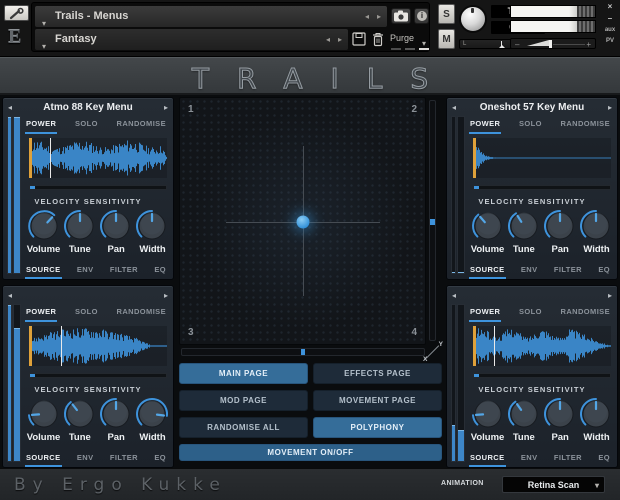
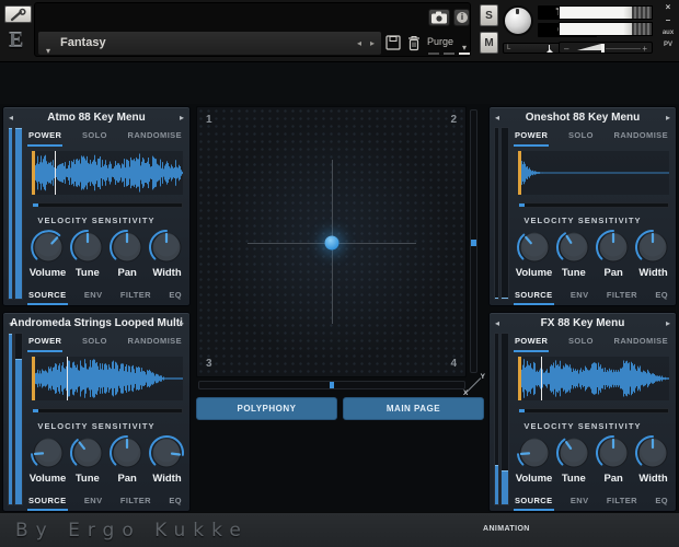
  E
- Trails - Menus
  Fantasy
  i
  Purge
  S
  M
  –
  +
  ×
  –
- TRAILS
  Atmo 88 Key Menu
  POWER
  SOLO
  RANDOMISE
  VELOCITY SENSITIVITY
  Volume
  Tune
  Pan
  Width
  SOURCE
  ENV
  FILTER
  EQ
- Oneshot 57 Key Menu
+ Oneshot 88 Key Menu
  POWER
  SOLO
  RANDOMISE
  VELOCITY SENSITIVITY
  Volume
  Tune
  Pan
  Width
  SOURCE
  ENV
  FILTER
  EQ
+ Andromeda Strings Looped Multi
  POWER
  SOLO
  RANDOMISE
  VELOCITY SENSITIVITY
  Volume
  Tune
  Pan
  Width
  SOURCE
  ENV
  FILTER
  EQ
+ FX 88 Key Menu
  POWER
  SOLO
  RANDOMISE
  VELOCITY SENSITIVITY
  Volume
  Tune
  Pan
  Width
  SOURCE
  ENV
  FILTER
  EQ
  1
  2
  3
  4
- MAIN PAGE
+ POLYPHONY
- EFFECTS PAGE
- MOD PAGE
- MOVEMENT PAGE
- RANDOMISE ALL
- POLYPHONY
+ MAIN PAGE
- MOVEMENT ON/OFF
  By Ergo Kukke
- Retina Scan
